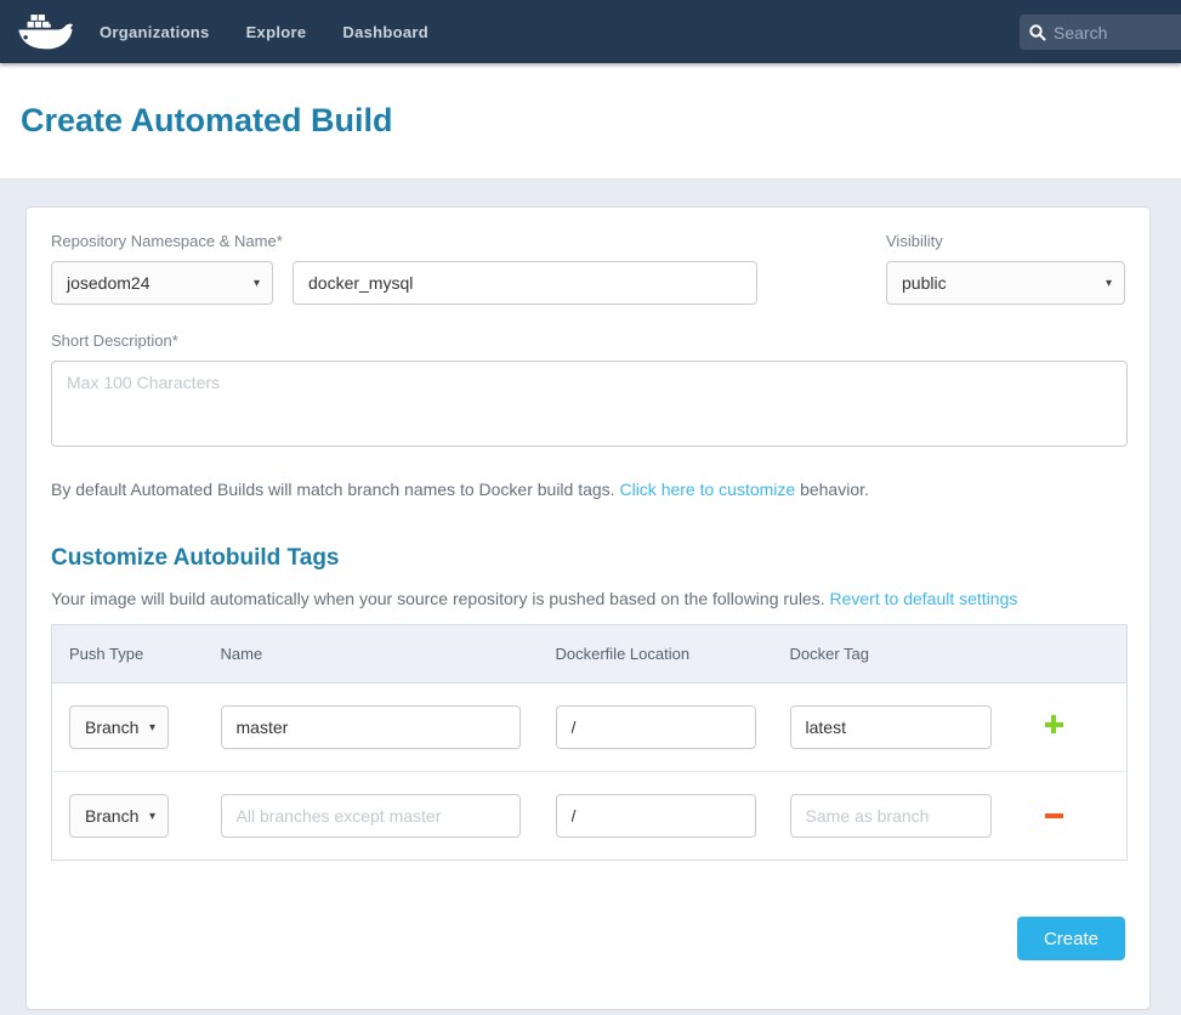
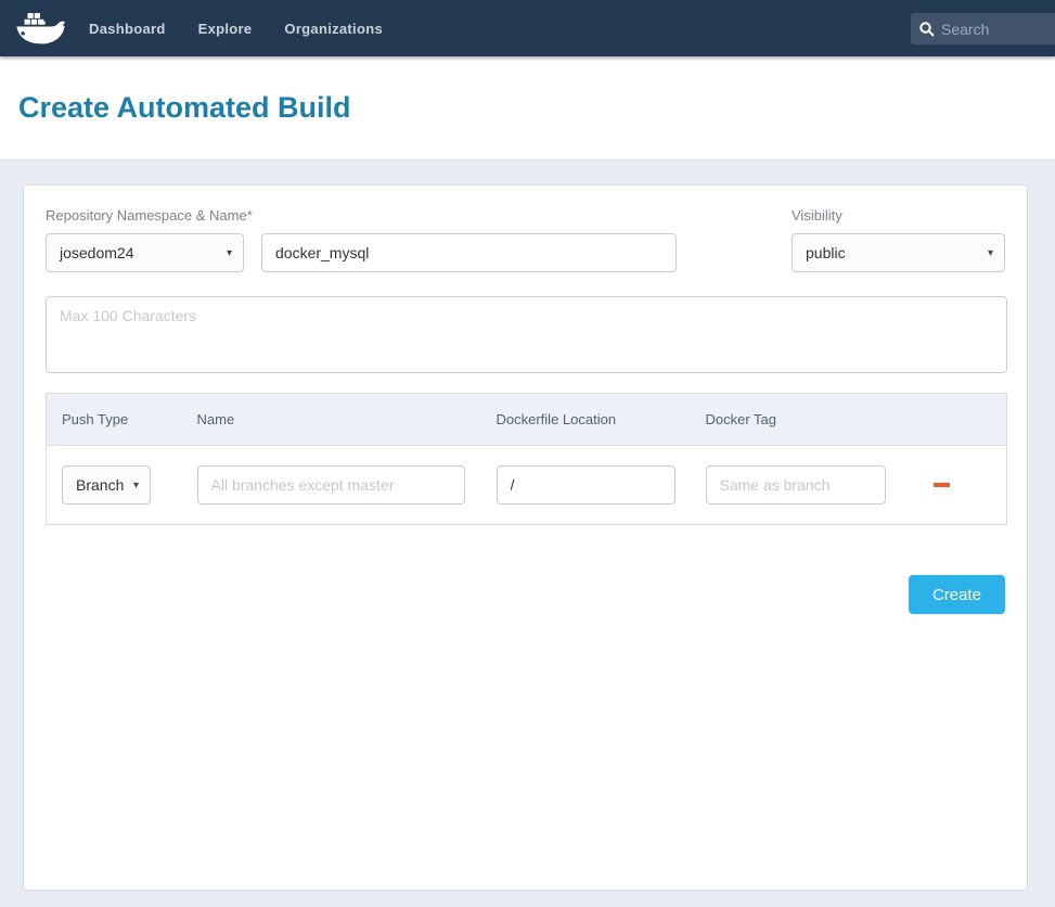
- Organizations
+ Dashboard
  Explore
- Dashboard
+ Organizations
  Search
  Create Automated Build
  Repository Namespace & Name*
  josedom24
  ▾
  docker_mysql
  Visibility
  public
  ▾
- Short Description*
  Max 100 Characters
- By default Automated Builds will match branch names to Docker build tags. Click here to customize behavior.
- Customize Autobuild Tags
- Your image will build automatically when your source repository is pushed based on the following rules. Revert to default settings
  Push Type	Name	Dockerfile Location	Docker Tag
- Branch ▾	master	/	latest
  Branch ▾	All branches except master	/	Same as branch
  Create
